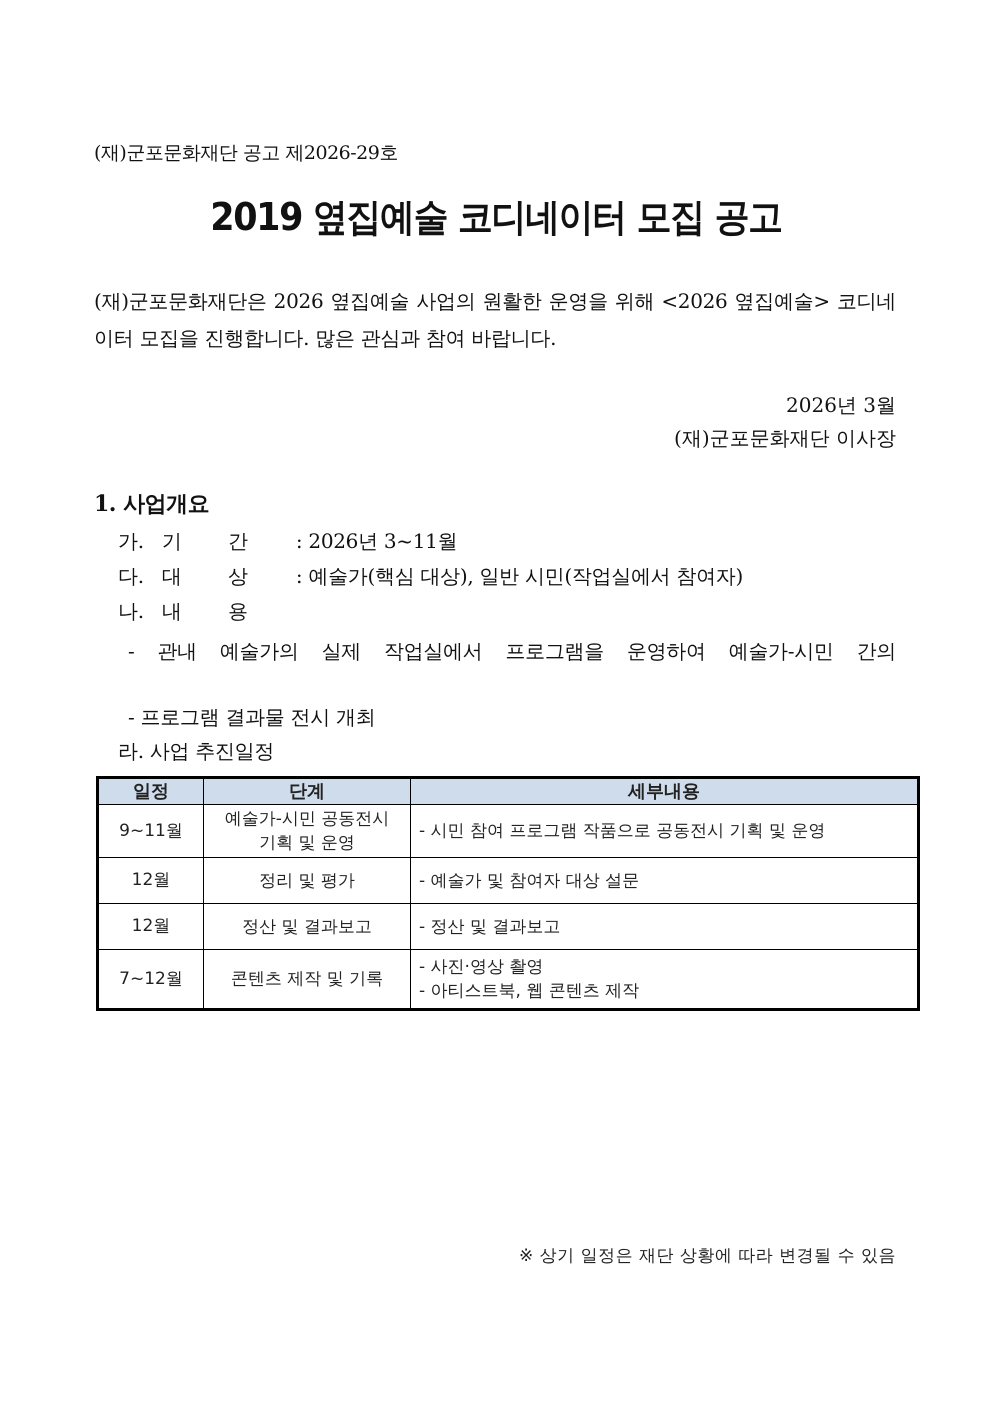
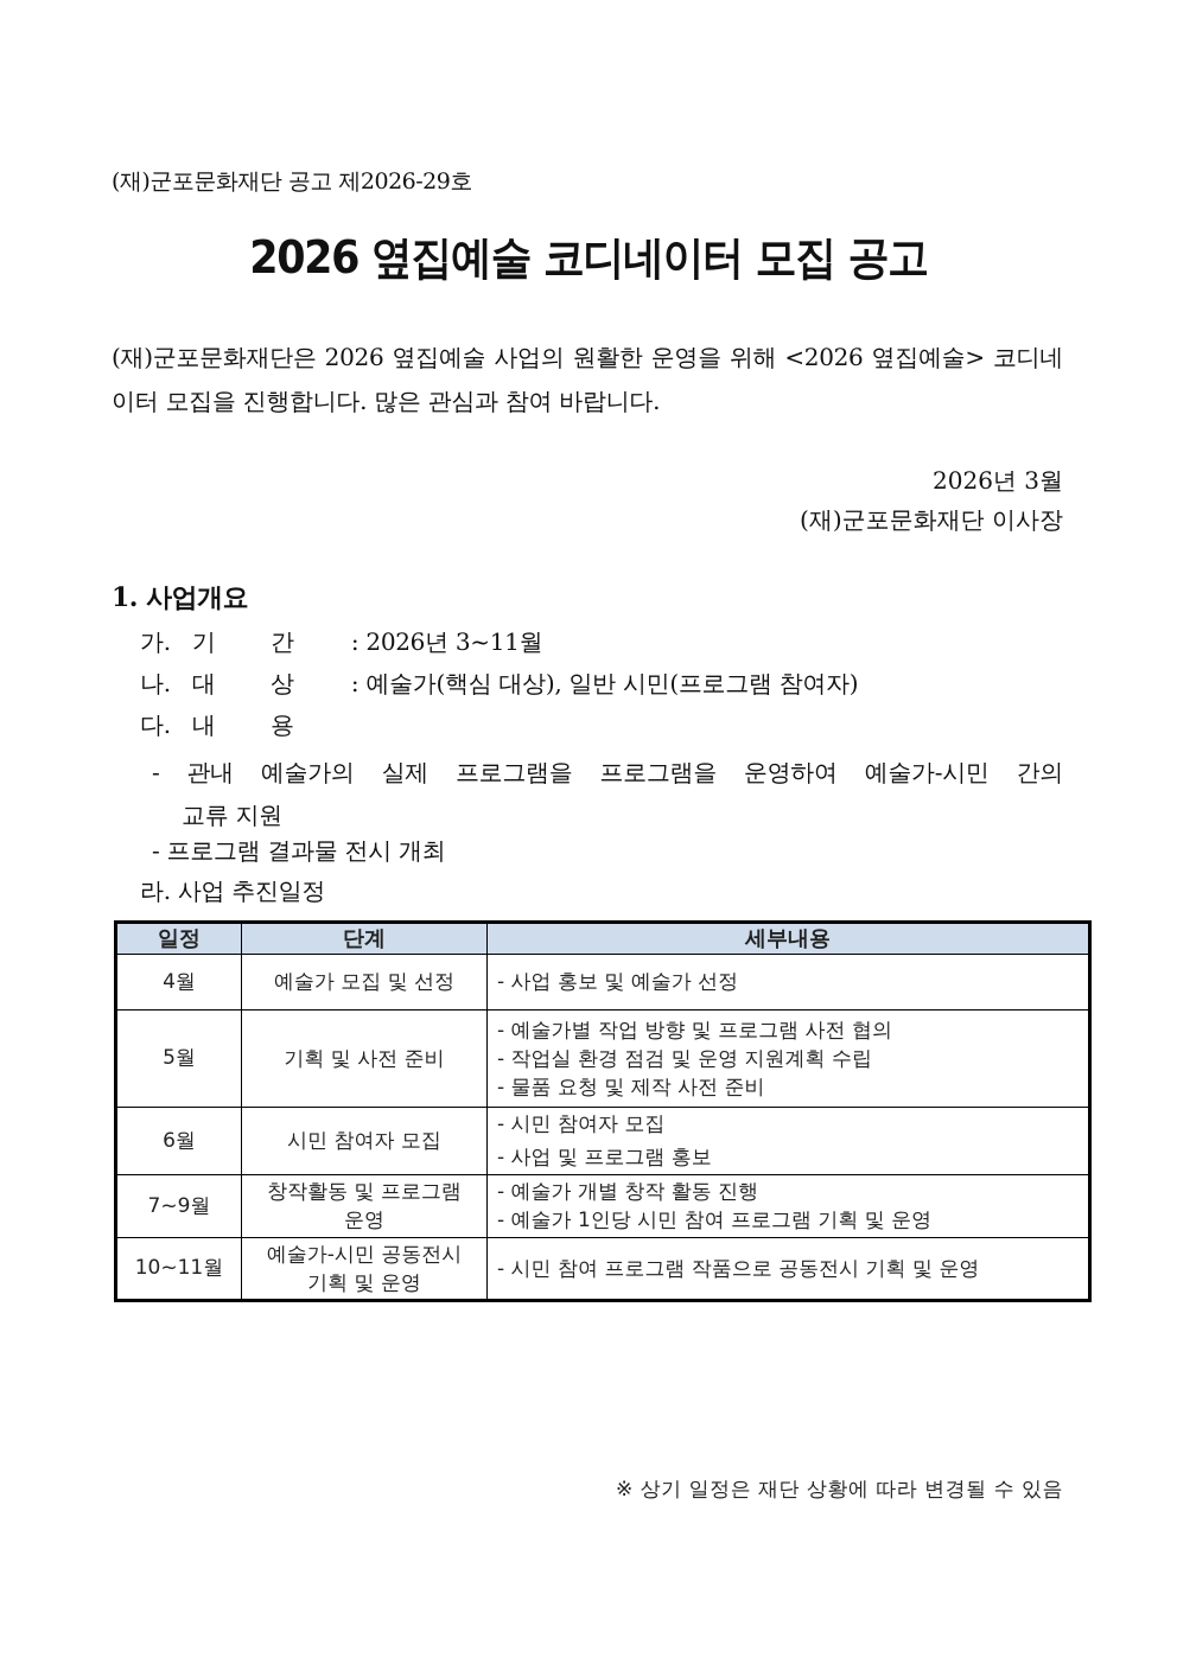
  (재)군포문화재단 공고 제2026-29호
- 2019 옆집예술 코디네이터 모집 공고
+ 2026 옆집예술 코디네이터 모집 공고
  (재)군포문화재단은 2026 옆집예술 사업의 원활한 운영을 위해 <2026 옆집예술> 코디네이터 모집을 진행합니다. 많은 관심과 참여 바랍니다.
  2026년 3월
  (재)군포문화재단 이사장
  1. 사업개요
  가. 기
  간
  : 2026년 3~11월
- 다. 대
+ 나. 대
  상
- : 예술가(핵심 대상), 일반 시민(작업실에서 참여자)
+ : 예술가(핵심 대상), 일반 시민(프로그램 참여자)
- 나. 내
+ 다. 내
  용
- - 관내 예술가의 실제 작업실에서 프로그램을 운영하여 예술가-시민 간의
+ - 관내 예술가의 실제 프로그램을 프로그램을 운영하여 예술가-시민 간의
+ 교류 지원
  - 프로그램 결과물 전시 개최
  라. 사업 추진일정
  일정	단계	세부내용
+ 4월	예술가 모집 및 선정	- 사업 홍보 및 예술가 선정
+ 5월	기획 및 사전 준비	- 예술가별 작업 방향 및 프로그램 사전 협의 - 작업실 환경 점검 및 운영 지원계획 수립 - 물품 요청 및 제작 사전 준비
+ 6월	시민 참여자 모집	- 시민 참여자 모집 - 사업 및 프로그램 홍보
+ 7~9월	창작활동 및 프로그램 운영	- 예술가 개별 창작 활동 진행 - 예술가 1인당 시민 참여 프로그램 기획 및 운영
- 9~11월	예술가-시민 공동전시 기획 및 운영	- 시민 참여 프로그램 작품으로 공동전시 기획 및 운영
+ 10~11월	예술가-시민 공동전시 기획 및 운영	- 시민 참여 프로그램 작품으로 공동전시 기획 및 운영
- 12월	정리 및 평가	- 예술가 및 참여자 대상 설문
- 12월	정산 및 결과보고	- 정산 및 결과보고
- 7~12월	콘텐츠 제작 및 기록	- 사진·영상 촬영 - 아티스트북, 웹 콘텐츠 제작
  ※ 상기 일정은 재단 상황에 따라 변경될 수 있음
